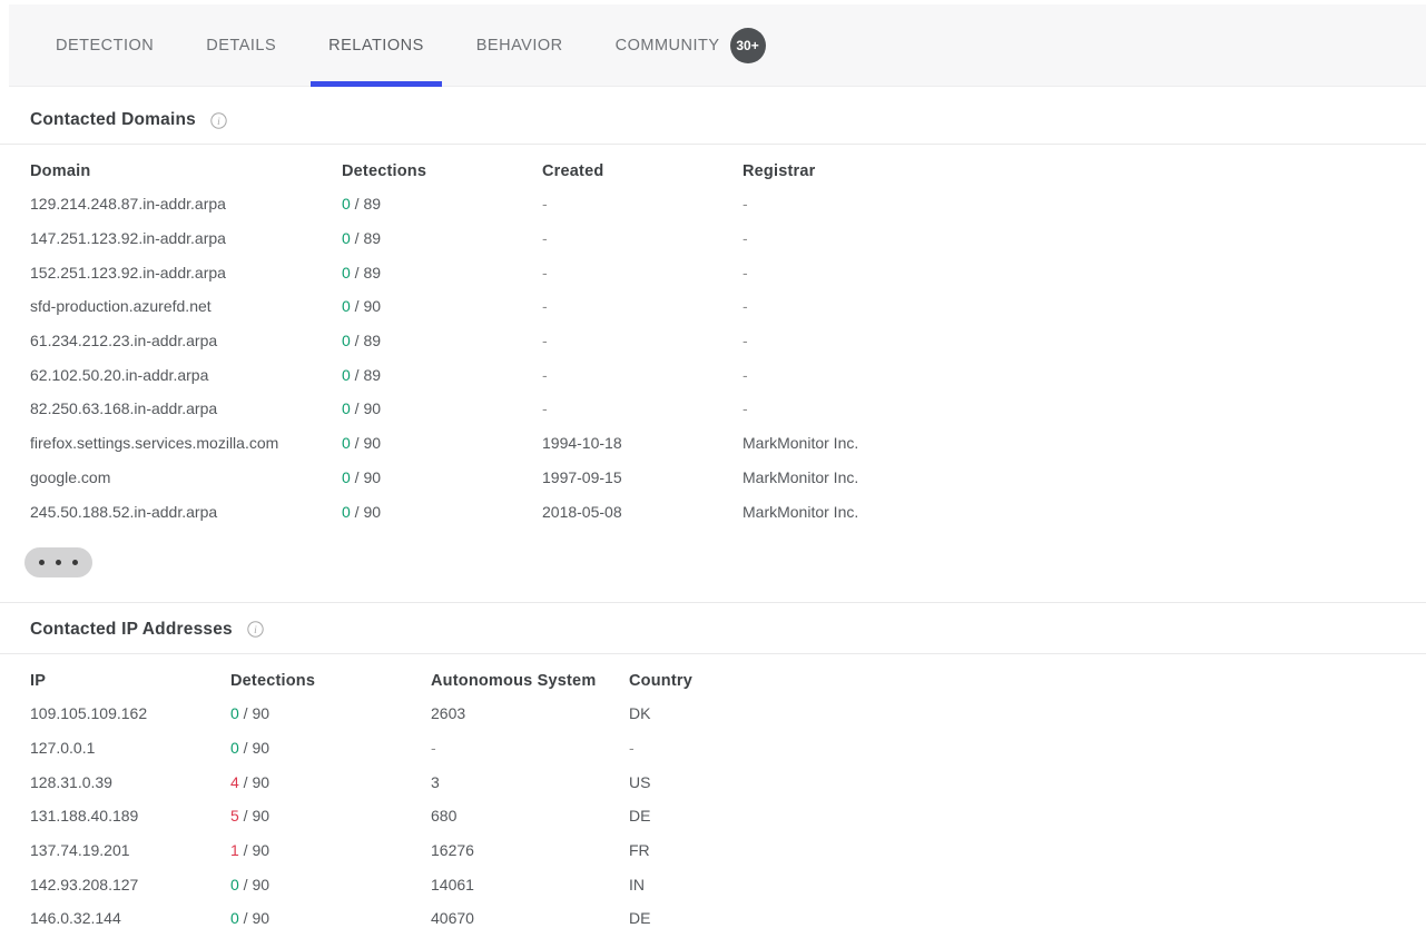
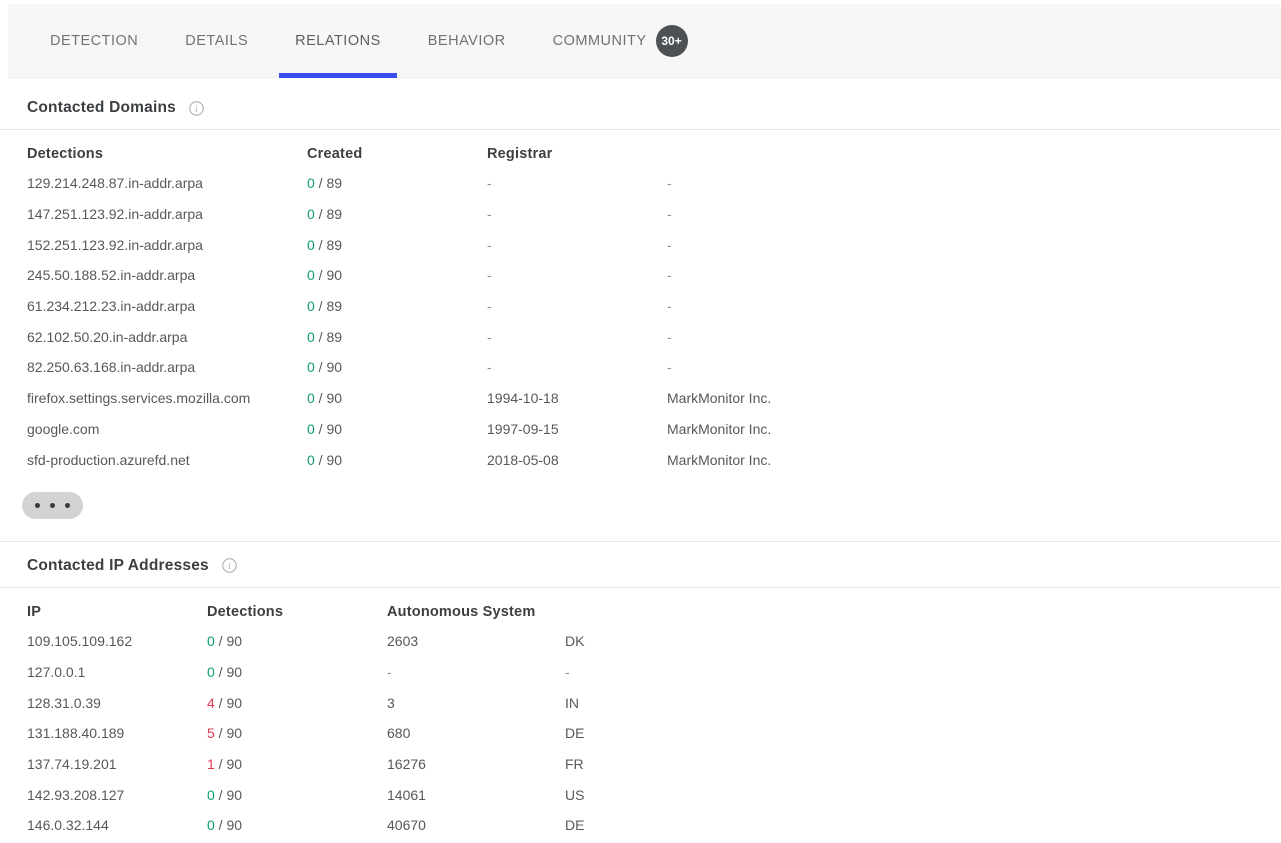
  DETECTION
  DETAILS
  RELATIONS
  BEHAVIOR
  COMMUNITY
  30+
  Contacted Domains
  i
- Domain
  Detections
  Created
  Registrar
  129.214.248.87.in-addr.arpa
  0 / 89
  -
  -
  147.251.123.92.in-addr.arpa
  0 / 89
  -
  -
  152.251.123.92.in-addr.arpa
  0 / 89
  -
  -
- sfd-production.azurefd.net
+ 245.50.188.52.in-addr.arpa
  0 / 90
  -
  -
  61.234.212.23.in-addr.arpa
  0 / 89
  -
  -
  62.102.50.20.in-addr.arpa
  0 / 89
  -
  -
  82.250.63.168.in-addr.arpa
  0 / 90
  -
  -
  firefox.settings.services.mozilla.com
  0 / 90
  1994-10-18
  MarkMonitor Inc.
  google.com
  0 / 90
  1997-09-15
  MarkMonitor Inc.
- 245.50.188.52.in-addr.arpa
+ sfd-production.azurefd.net
  0 / 90
  2018-05-08
  MarkMonitor Inc.
  Contacted IP Addresses
  i
  IP
  Detections
  Autonomous System
- Country
  109.105.109.162
  0 / 90
  2603
  DK
  127.0.0.1
  0 / 90
  -
  -
  128.31.0.39
  4 / 90
  3
- US
+ IN
  131.188.40.189
  5 / 90
  680
  DE
  137.74.19.201
  1 / 90
  16276
  FR
  142.93.208.127
  0 / 90
  14061
- IN
+ US
  146.0.32.144
  0 / 90
  40670
  DE
